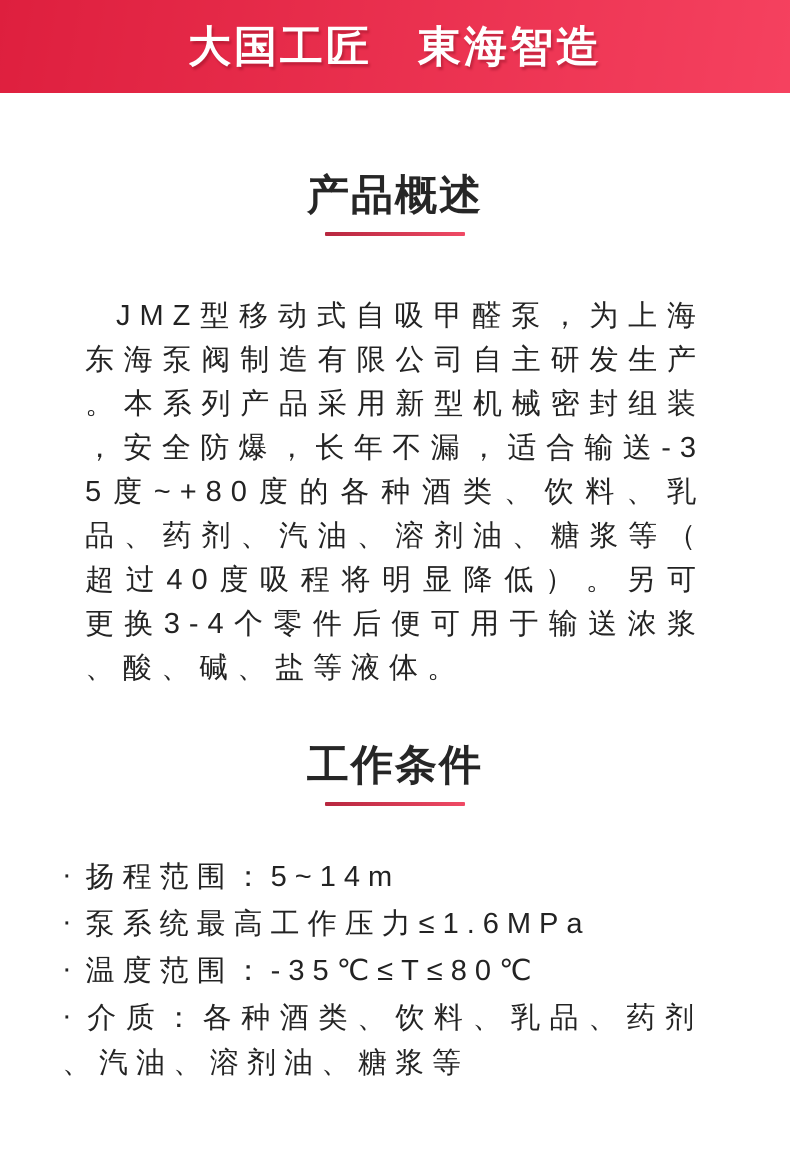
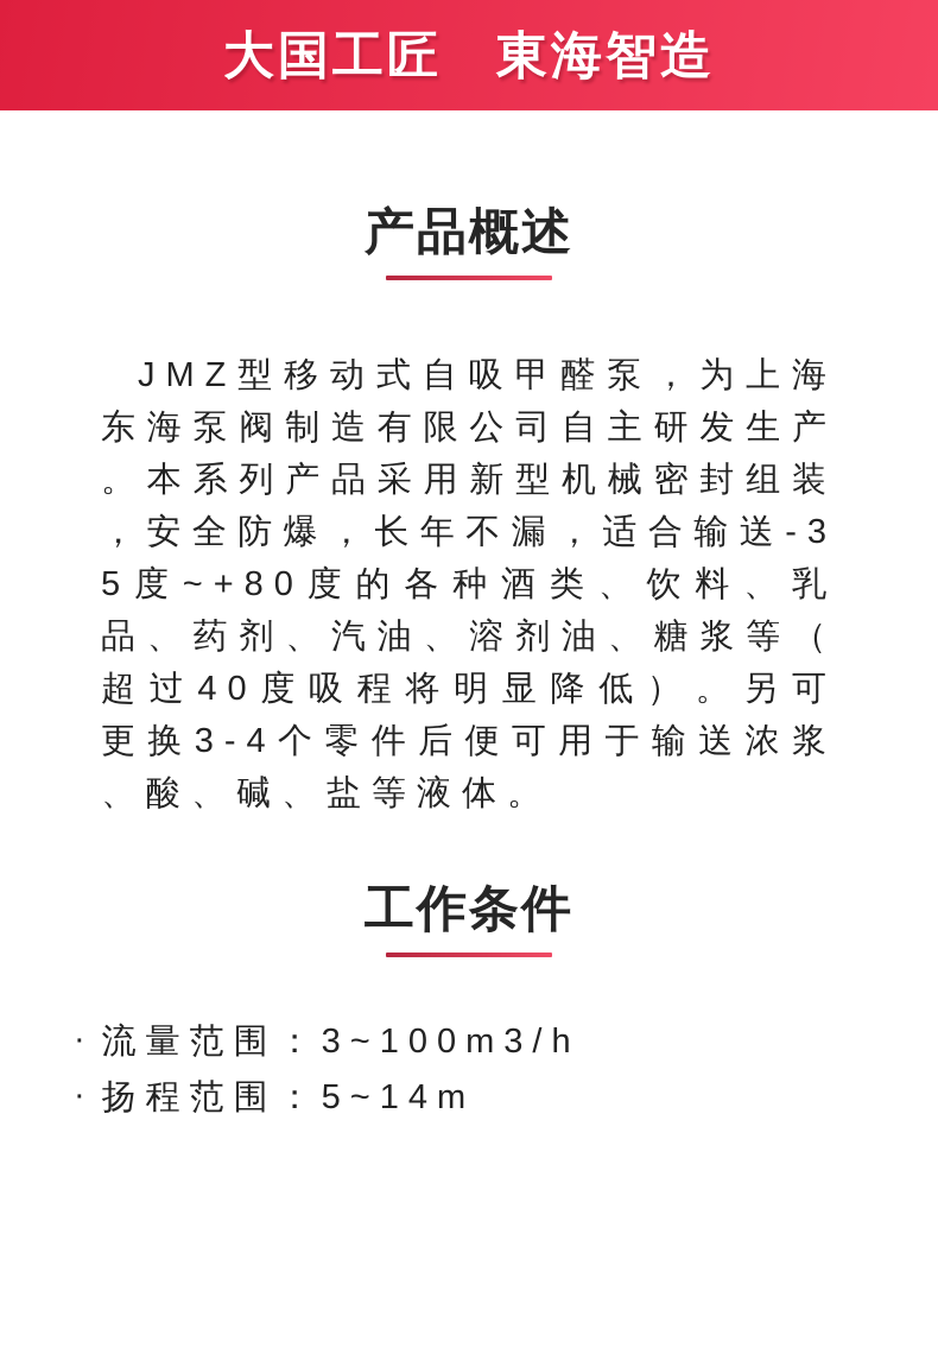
  大国工匠 東海智造
  产品概述
  JMZ型移动式自吸甲醛泵，为上海东海泵阀制造有限公司自主研发生产。本系列产品采用新型机械密封组装，安全防爆，长年不漏，适合输送-35度~+80度的各种酒类、饮料、乳品、药剂、汽油、溶剂油、糖浆等（超过40度吸程将明显降低）。另可更换3-4个零件后便可用于输送浓浆、酸、碱、盐等液体。
  工作条件
+ · 流量范围：3~100m3/h
  · 扬程范围：5~14m
- · 泵系统最高工作压力≤1.6MPa
- · 温度范围：-35℃≤T≤80℃
- · 介质：各种酒类、饮料、乳品、药剂、汽油、溶剂油、糖浆等
